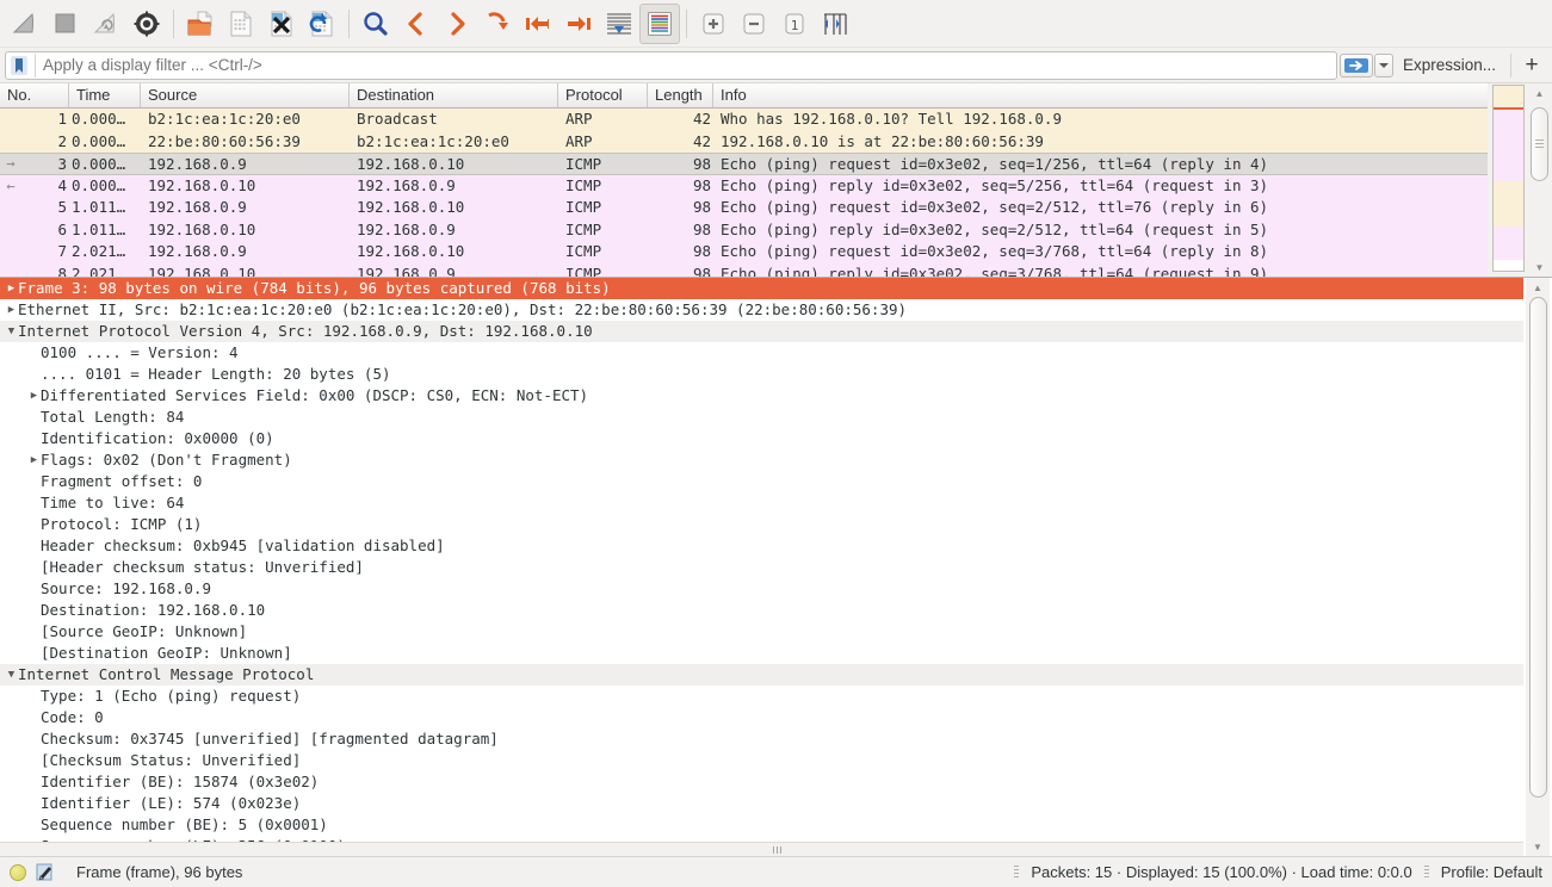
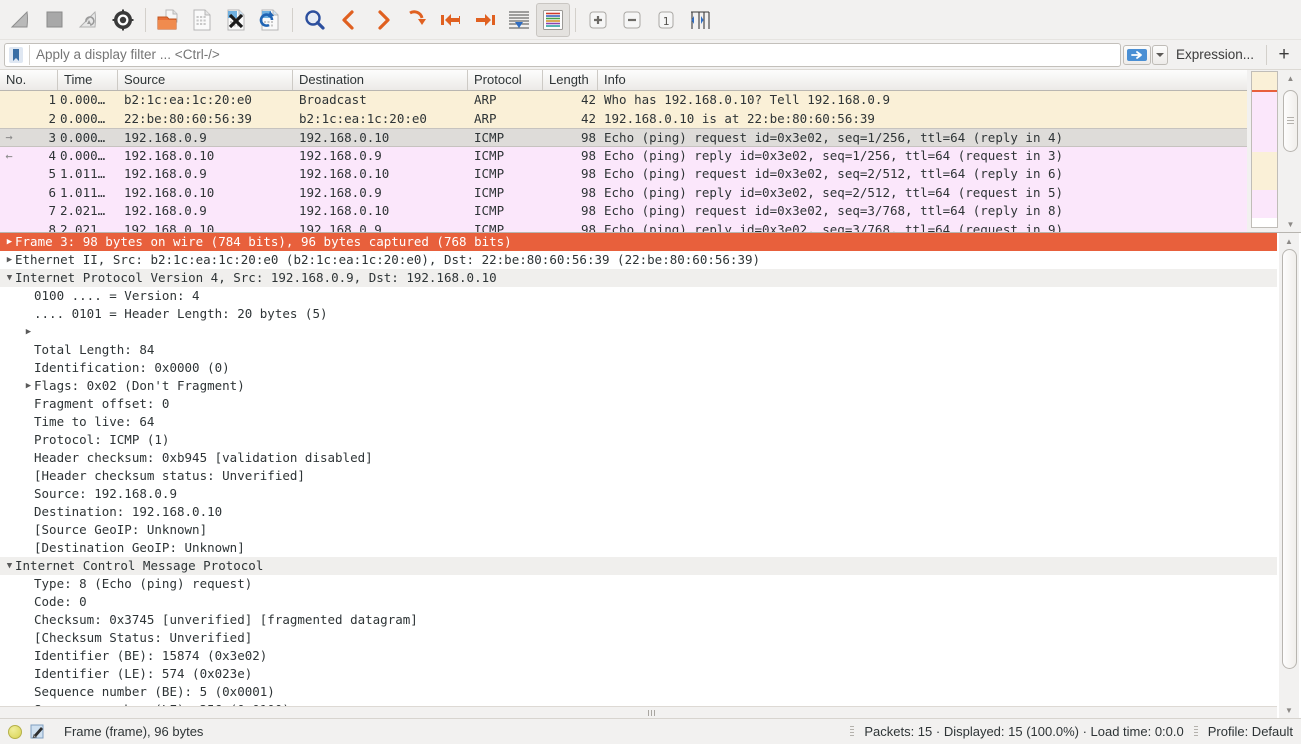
  1
  Apply a display filter ... <Ctrl-/>
  Expression...
  +
  No.
  Time
  Source
  Destination
  Protocol
  Length
  Info
  1
  0.000…
  b2:1c:ea:1c:20:e0
  Broadcast
  ARP
  42
  Who has 192.168.0.10? Tell 192.168.0.9
  2
  0.000…
  22:be:80:60:56:39
  b2:1c:ea:1c:20:e0
  ARP
  42
  192.168.0.10 is at 22:be:80:60:56:39
  →
  3
  0.000…
  192.168.0.9
  192.168.0.10
  ICMP
  98
  Echo (ping) request id=0x3e02, seq=1/256, ttl=64 (reply in 4)
  ←
  4
  0.000…
  192.168.0.10
  192.168.0.9
  ICMP
  98
- Echo (ping) reply id=0x3e02, seq=5/256, ttl=64 (request in 3)
+ Echo (ping) reply id=0x3e02, seq=1/256, ttl=64 (request in 3)
  5
  1.011…
  192.168.0.9
  192.168.0.10
  ICMP
  98
- Echo (ping) request id=0x3e02, seq=2/512, ttl=76 (reply in 6)
+ Echo (ping) request id=0x3e02, seq=2/512, ttl=64 (reply in 6)
  6
  1.011…
  192.168.0.10
  192.168.0.9
  ICMP
  98
  Echo (ping) reply id=0x3e02, seq=2/512, ttl=64 (request in 5)
  7
  2.021…
  192.168.0.9
  192.168.0.10
  ICMP
  98
  Echo (ping) request id=0x3e02, seq=3/768, ttl=64 (reply in 8)
  8
  2.021…
  192.168.0.10
  192.168.0.9
  ICMP
  98
  Echo (ping) reply id=0x3e02, seq=3/768, ttl=64 (request in 9)
  ▲
  ▼
  ▶
  Frame 3: 98 bytes on wire (784 bits), 96 bytes captured (768 bits)
  ▶
  Ethernet II, Src: b2:1c:ea:1c:20:e0 (b2:1c:ea:1c:20:e0), Dst: 22:be:80:60:56:39 (22:be:80:60:56:39)
  ▼
  Internet Protocol Version 4, Src: 192.168.0.9, Dst: 192.168.0.10
  0100 .... = Version: 4
  .... 0101 = Header Length: 20 bytes (5)
  ▶
- Differentiated Services Field: 0x00 (DSCP: CS0, ECN: Not-ECT)
  Total Length: 84
  Identification: 0x0000 (0)
  ▶
  Flags: 0x02 (Don't Fragment)
  Fragment offset: 0
  Time to live: 64
  Protocol: ICMP (1)
  Header checksum: 0xb945 [validation disabled]
  [Header checksum status: Unverified]
  Source: 192.168.0.9
  Destination: 192.168.0.10
  [Source GeoIP: Unknown]
  [Destination GeoIP: Unknown]
  ▼
  Internet Control Message Protocol
- Type: 1 (Echo (ping) request)
+ Type: 8 (Echo (ping) request)
  Code: 0
  Checksum: 0x3745 [unverified] [fragmented datagram]
  [Checksum Status: Unverified]
  Identifier (BE): 15874 (0x3e02)
  Identifier (LE): 574 (0x023e)
  Sequence number (BE): 5 (0x0001)
  ▲
  ▼
  Frame (frame), 96 bytes
  Packets: 15 · Displayed: 15 (100.0%) · Load time: 0:0.0
  Profile: Default
